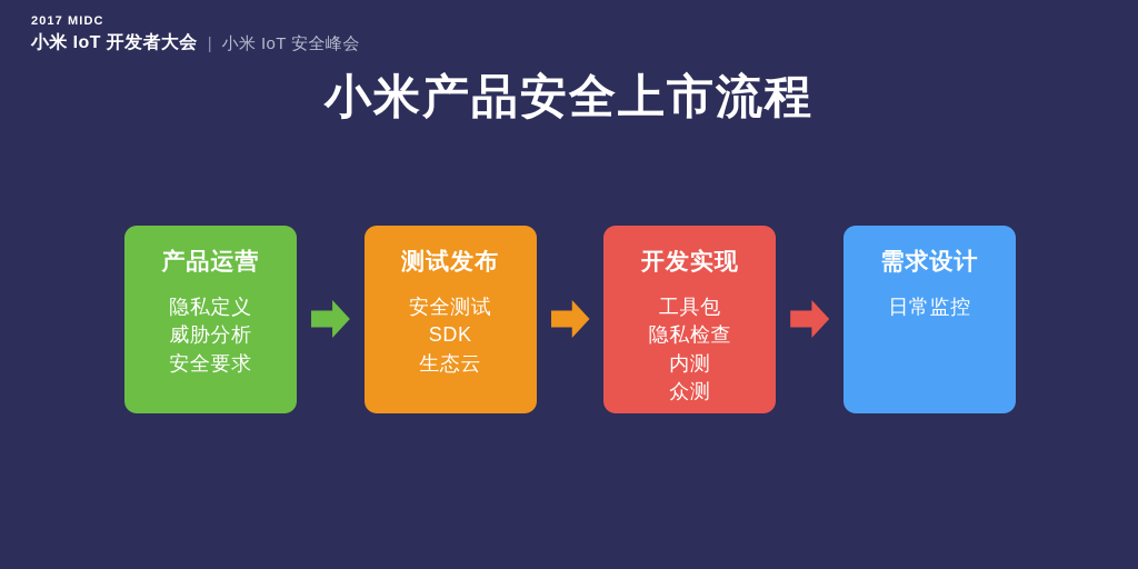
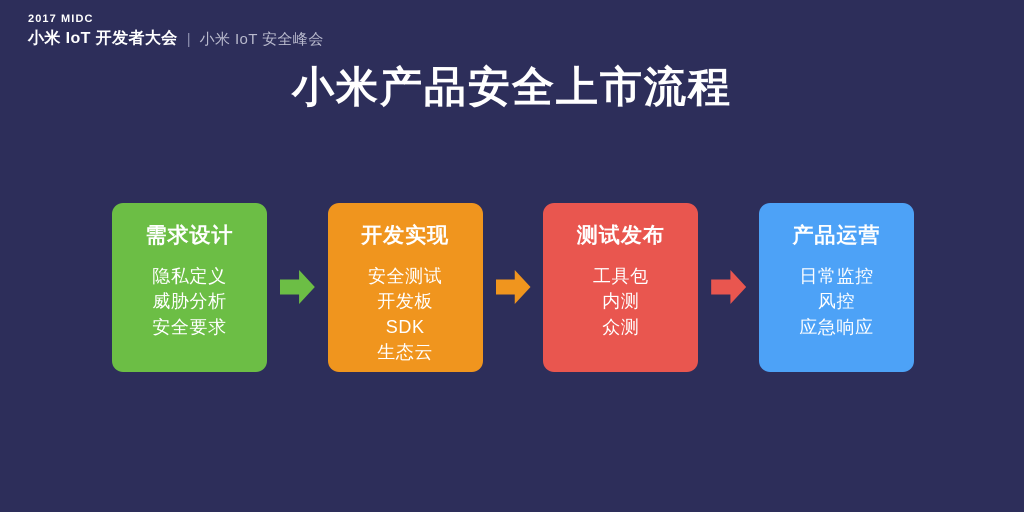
  2017 MIDC
  小米 IoT 开发者大会
  |
  小米 IoT 安全峰会
  小米产品安全上市流程
- 产品运营
+ 需求设计
  隐私定义
  威胁分析
  安全要求
- 测试发布
+ 开发实现
  安全测试
+ 开发板
  SDK
  生态云
- 开发实现
+ 测试发布
  工具包
- 隐私检查
  内测
  众测
- 需求设计
+ 产品运营
  日常监控
+ 风控
+ 应急响应
